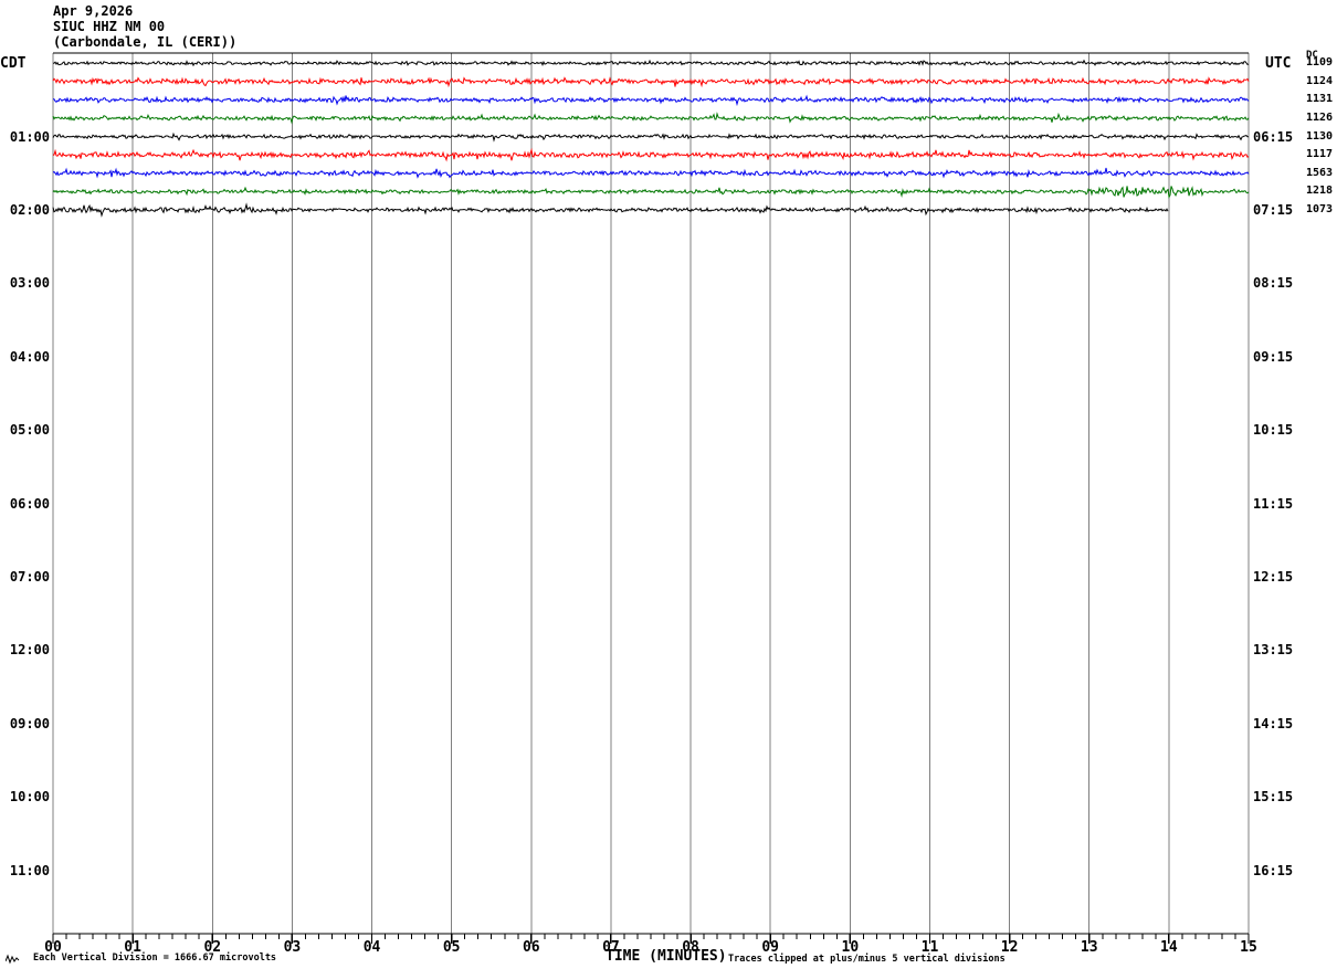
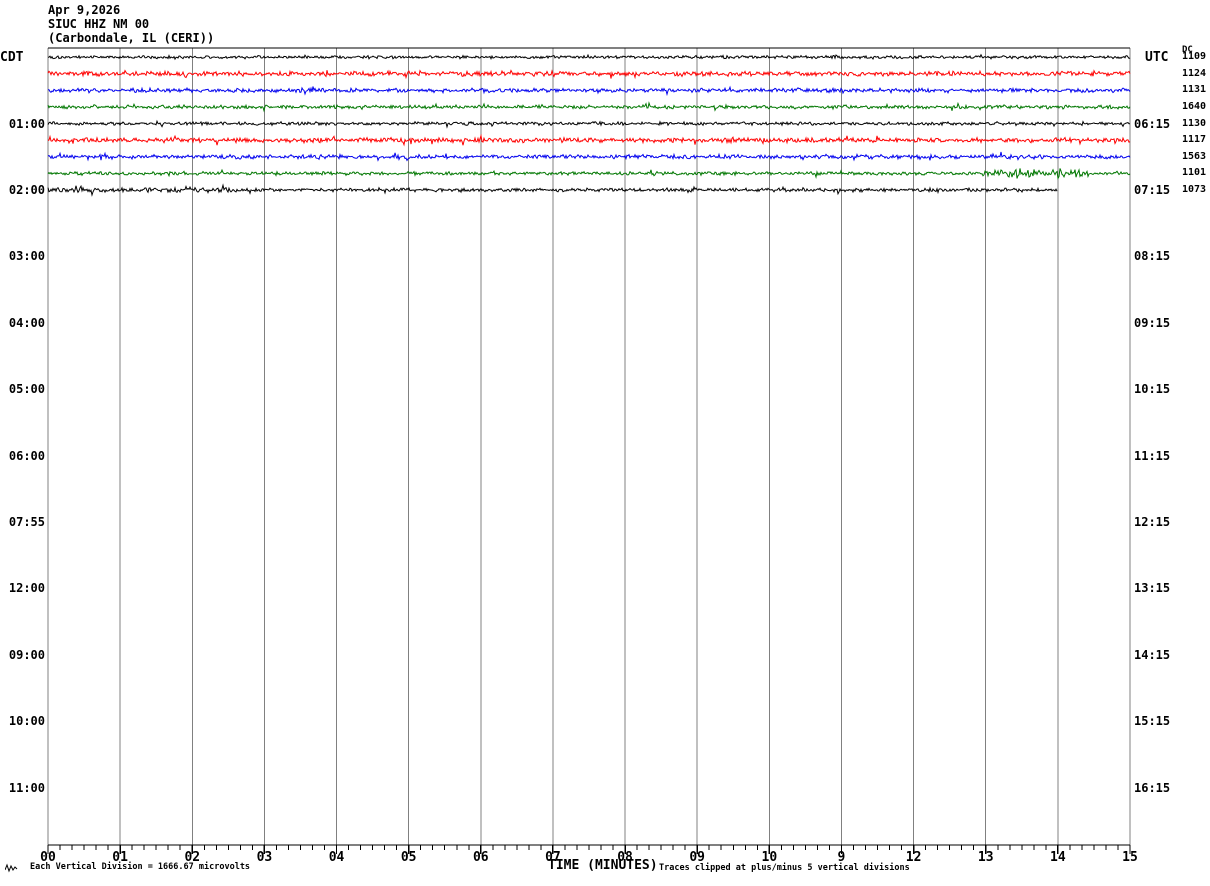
  Apr 9,2026
  SIUC HHZ NM 00
  (Carbondale, IL (CERI))
  CDT
  UTC
  DC
  01:00
  02:00
  03:00
  04:00
  05:00
  06:00
- 07:00
+ 07:55
  12:00
  09:00
  10:00
  11:00
  06:15
  07:15
  08:15
  09:15
  10:15
  11:15
  12:15
  13:15
  14:15
  15:15
  16:15
  1109
  1124
  1131
- 1126
+ 1640
  1130
  1117
  1563
- 1218
+ 1101
  1073
  00
  01
  02
  03
  04
  05
  06
  07
  08
  09
  10
- 11
+ 9
  12
  13
  14
  15
  Each Vertical Division = 1666.67 microvolts
  TIME (MINUTES)
  Traces clipped at plus/minus 5 vertical divisions
